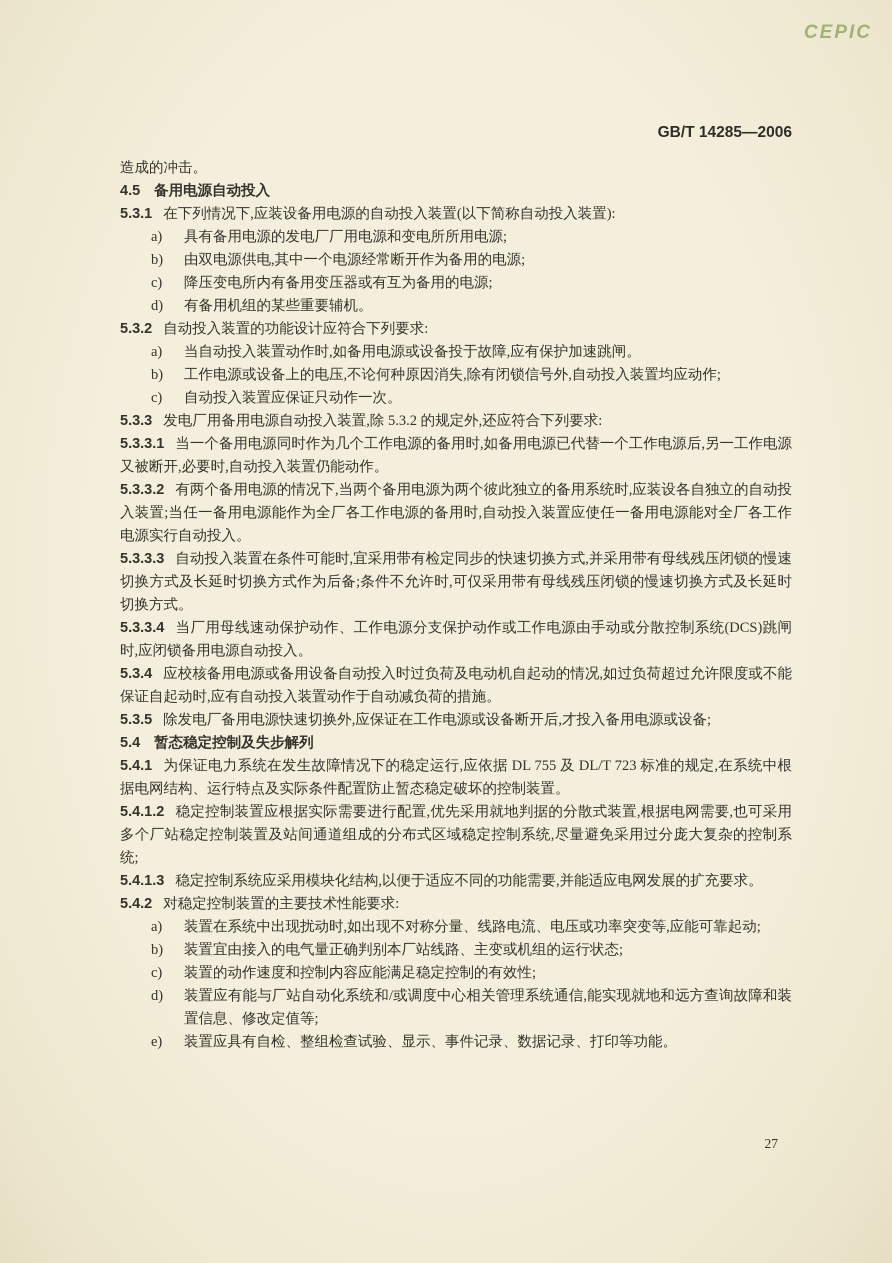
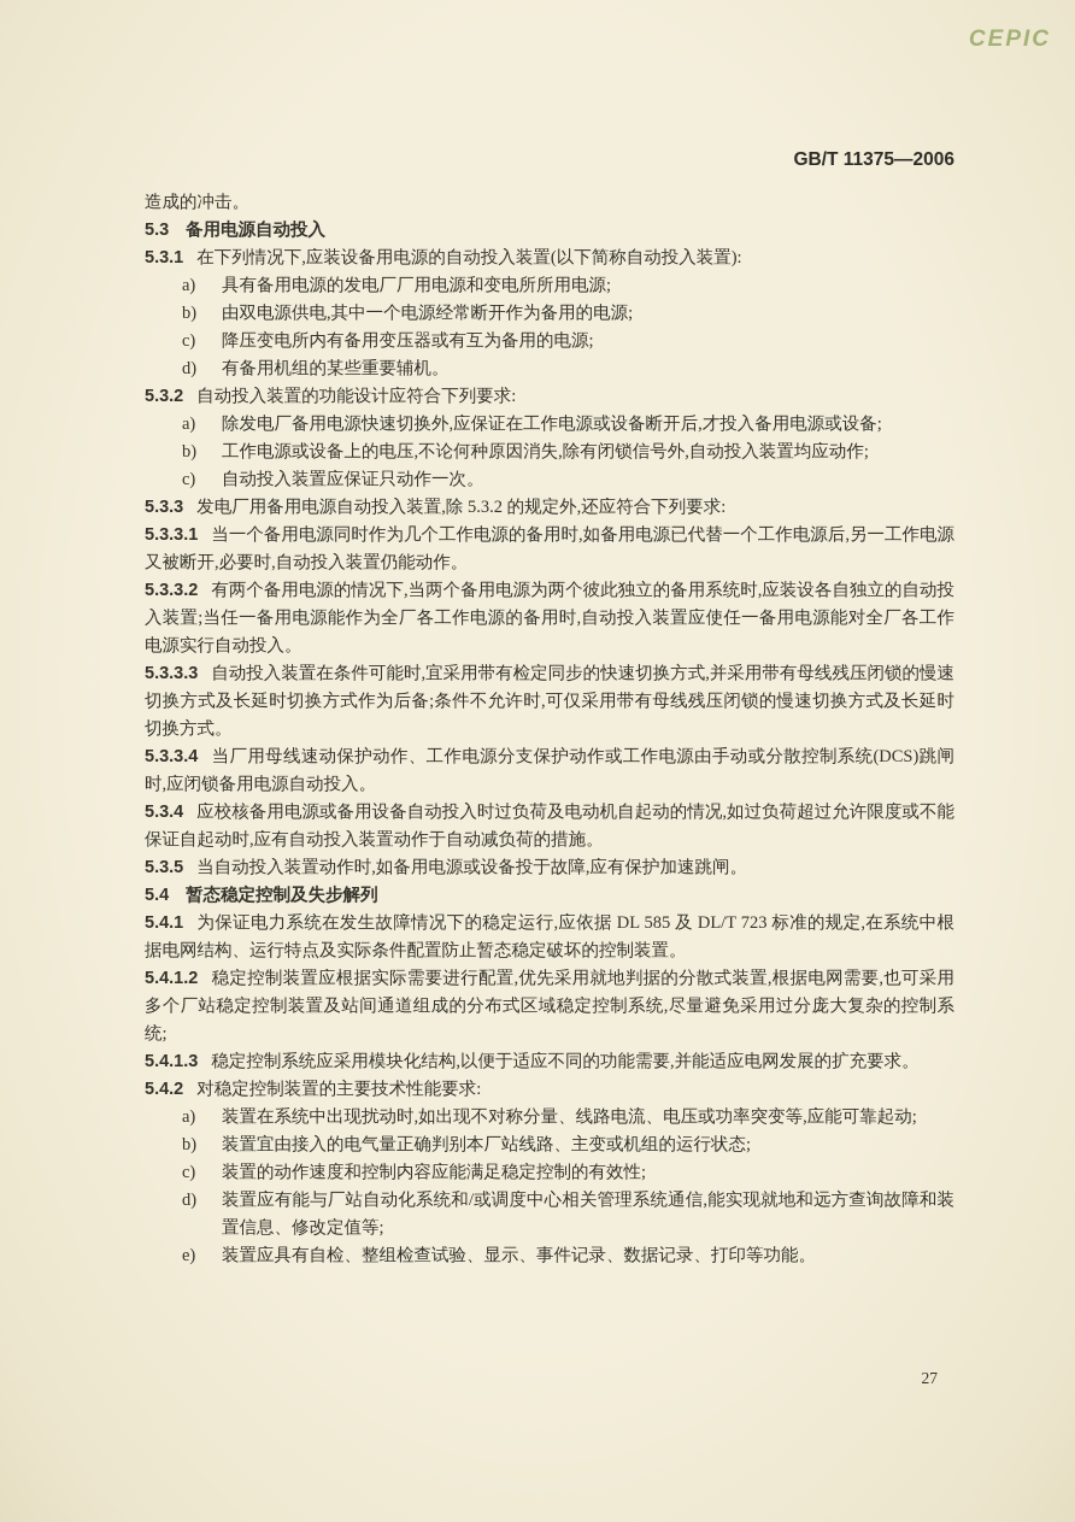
  CEPIC
- GB/T 14285—2006
+ GB/T 11375—2006
  造成的冲击。
- 4.5 备用电源自动投入
+ 5.3 备用电源自动投入
  5.3.1 在下列情况下,应装设备用电源的自动投入装置(以下简称自动投入装置):
  a)
  具有备用电源的发电厂厂用电源和变电所所用电源;
  b)
  由双电源供电,其中一个电源经常断开作为备用的电源;
  c)
  降压变电所内有备用变压器或有互为备用的电源;
  d)
  有备用机组的某些重要辅机。
  5.3.2 自动投入装置的功能设计应符合下列要求:
  a)
- 当自动投入装置动作时,如备用电源或设备投于故障,应有保护加速跳闸。
+ 除发电厂备用电源快速切换外,应保证在工作电源或设备断开后,才投入备用电源或设备;
  b)
  工作电源或设备上的电压,不论何种原因消失,除有闭锁信号外,自动投入装置均应动作;
  c)
  自动投入装置应保证只动作一次。
  5.3.3 发电厂用备用电源自动投入装置,除 5.3.2 的规定外,还应符合下列要求:
  5.3.3.1 当一个备用电源同时作为几个工作电源的备用时,如备用电源已代替一个工作电源后,另一工作电源又被断开,必要时,自动投入装置仍能动作。
  5.3.3.2 有两个备用电源的情况下,当两个备用电源为两个彼此独立的备用系统时,应装设各自独立的自动投入装置;当任一备用电源能作为全厂各工作电源的备用时,自动投入装置应使任一备用电源能对全厂各工作电源实行自动投入。
  5.3.3.3 自动投入装置在条件可能时,宜采用带有检定同步的快速切换方式,并采用带有母线残压闭锁的慢速切换方式及长延时切换方式作为后备;条件不允许时,可仅采用带有母线残压闭锁的慢速切换方式及长延时切换方式。
  5.3.3.4 当厂用母线速动保护动作、工作电源分支保护动作或工作电源由手动或分散控制系统(DCS)跳闸时,应闭锁备用电源自动投入。
  5.3.4 应校核备用电源或备用设备自动投入时过负荷及电动机自起动的情况,如过负荷超过允许限度或不能保证自起动时,应有自动投入装置动作于自动减负荷的措施。
- 5.3.5 除发电厂备用电源快速切换外,应保证在工作电源或设备断开后,才投入备用电源或设备;
+ 5.3.5 当自动投入装置动作时,如备用电源或设备投于故障,应有保护加速跳闸。
  5.4 暂态稳定控制及失步解列
- 5.4.1 为保证电力系统在发生故障情况下的稳定运行,应依据 DL 755 及 DL/T 723 标准的规定,在系统中根据电网结构、运行特点及实际条件配置防止暂态稳定破坏的控制装置。
+ 5.4.1 为保证电力系统在发生故障情况下的稳定运行,应依据 DL 585 及 DL/T 723 标准的规定,在系统中根据电网结构、运行特点及实际条件配置防止暂态稳定破坏的控制装置。
  5.4.1.2 稳定控制装置应根据实际需要进行配置,优先采用就地判据的分散式装置,根据电网需要,也可采用多个厂站稳定控制装置及站间通道组成的分布式区域稳定控制系统,尽量避免采用过分庞大复杂的控制系统;
  5.4.1.3 稳定控制系统应采用模块化结构,以便于适应不同的功能需要,并能适应电网发展的扩充要求。
  5.4.2 对稳定控制装置的主要技术性能要求:
  a)
  装置在系统中出现扰动时,如出现不对称分量、线路电流、电压或功率突变等,应能可靠起动;
  b)
  装置宜由接入的电气量正确判别本厂站线路、主变或机组的运行状态;
  c)
  装置的动作速度和控制内容应能满足稳定控制的有效性;
  d)
  装置应有能与厂站自动化系统和/或调度中心相关管理系统通信,能实现就地和远方查询故障和装置信息、修改定值等;
  e)
  装置应具有自检、整组检查试验、显示、事件记录、数据记录、打印等功能。
  27
